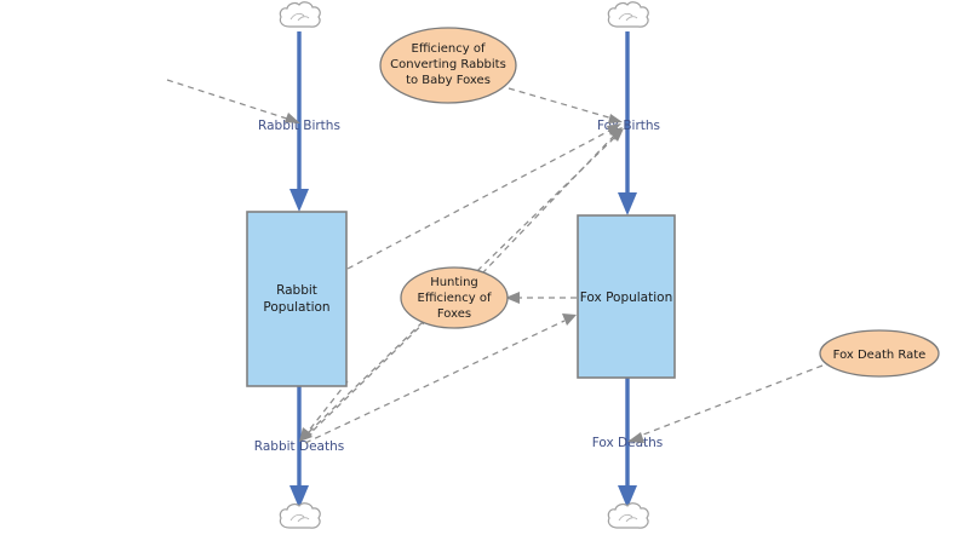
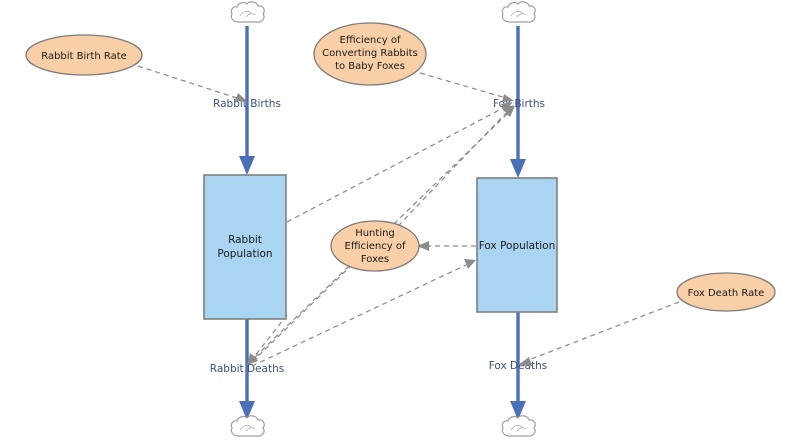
  Rabbit Births
  Rabbit Deaths
  F Births
  Fox Deaths
  Rabbit
  Population
  Fox Population
+ Rabbit Birth Rate
  Efficiency of
  Converting Rabbits
  to Baby Foxes
  Hunting
  Efficiency of
  Foxes
  Fox Death Rate
